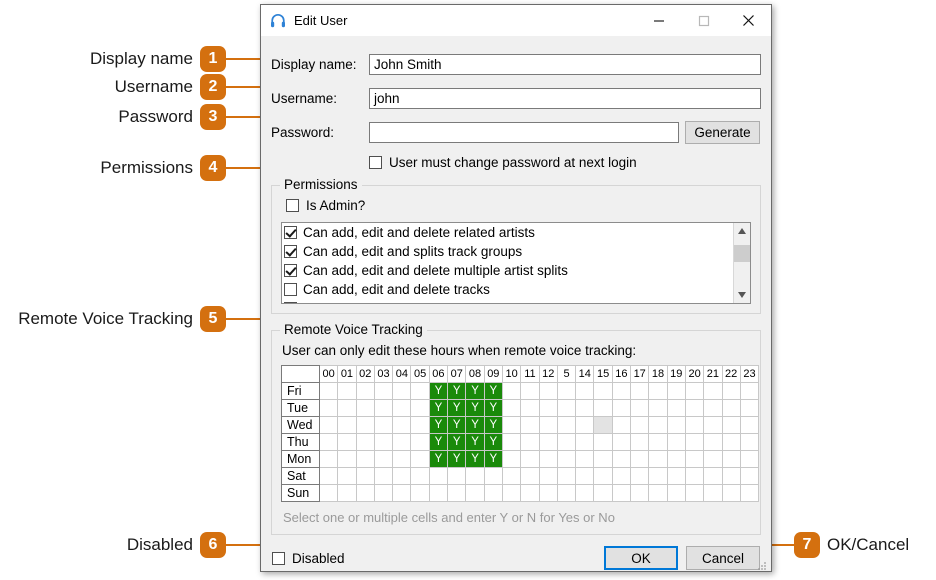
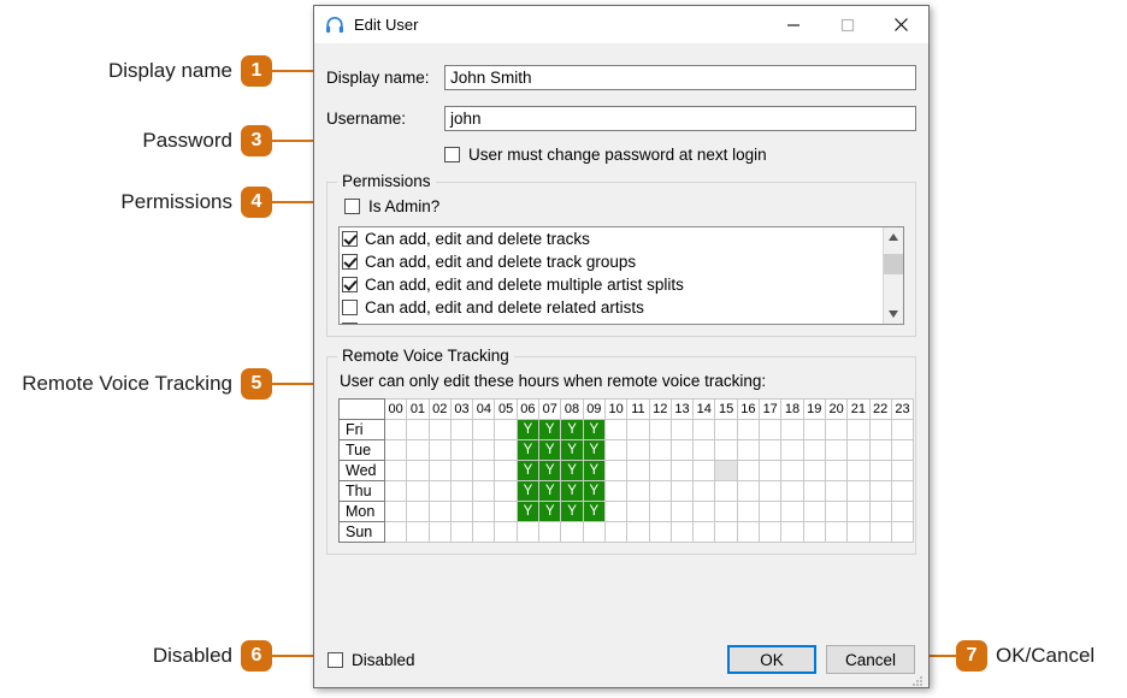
  Display name
  1
- Username
- 2
  Password
  3
  Permissions
  4
  Remote Voice Tracking
  5
  Disabled
  6
  7
  OK/Cancel
  Edit User
  Display name:
  John Smith
  Username:
  john
- Password:
- Generate
  User must change password at next login
  Permissions
  Is Admin?
- Can add, edit and delete related artists
+ Can add, edit and delete tracks
- Can add, edit and splits track groups
+ Can add, edit and delete track groups
  Can add, edit and delete multiple artist splits
- Can add, edit and delete tracks
+ Can add, edit and delete related artists
  Remote Voice Tracking
  User can only edit these hours when remote voice tracking:
- 	00	01	02	03	04	05	06	07	08	09	10	11	12	5	14	15	16	17	18	19	20	21	22	23
+ 	00	01	02	03	04	05	06	07	08	09	10	11	12	13	14	15	16	17	18	19	20	21	22	23
  Fri							Y	Y	Y	Y
  Tue							Y	Y	Y	Y
  Wed							Y	Y	Y	Y
  Thu							Y	Y	Y	Y
  Mon							Y	Y	Y	Y
- Sat
  Sun
- Select one or multiple cells and enter Y or N for Yes or No
  Disabled
  OK
  Cancel
